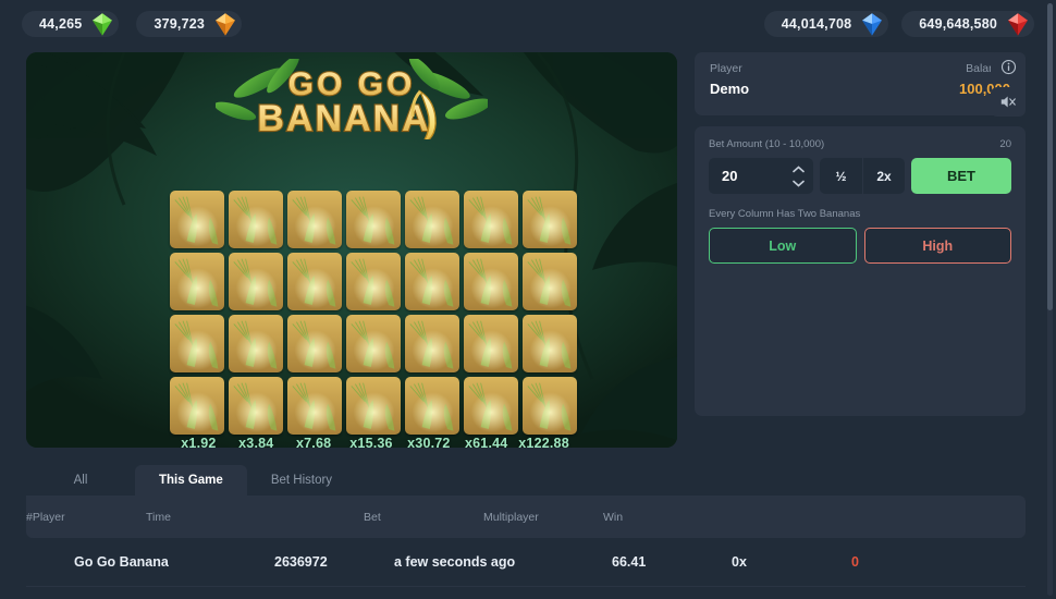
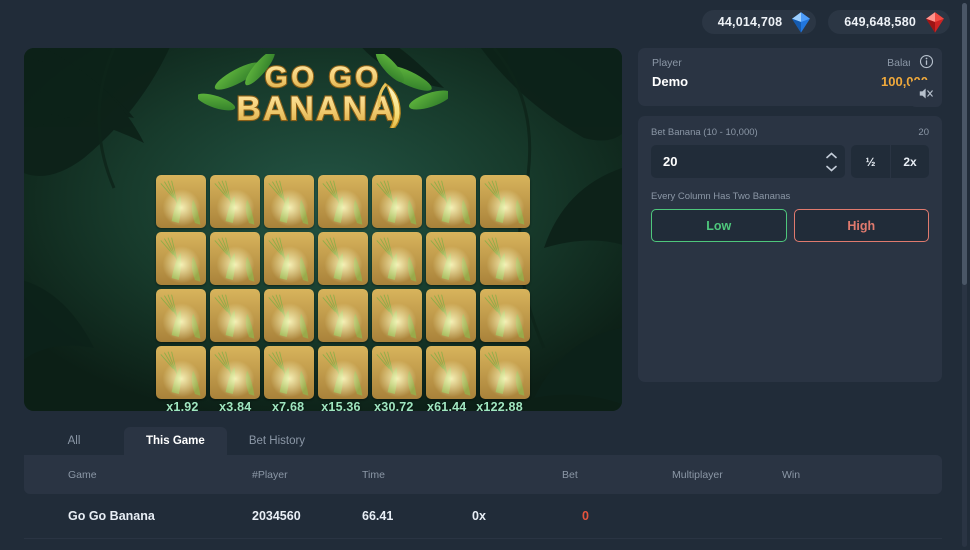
- 44,265
- 379,723
  44,014,708
  649,648,580
  GO GO
  BANANA
  x1.92
  x3.84
  x7.68
  x15.36
  x30.72
  x61.44
  x122.88
  Player
  Demo
  100,0
- Bet Amount (10 - 10,000)
+ Bet Banana (10 - 10,000)
  20
  20
  ½
  2x
- BET
  Every Column Has Two Bananas
  Low
  High
  All
  This Game
  Bet History
+ Game
  #Player
  Time
  Bet
  Multiplayer
  Win
  Go Go Banana
- 2636972
+ 2034560
- a few seconds ago
  66.41
  0x
  0
